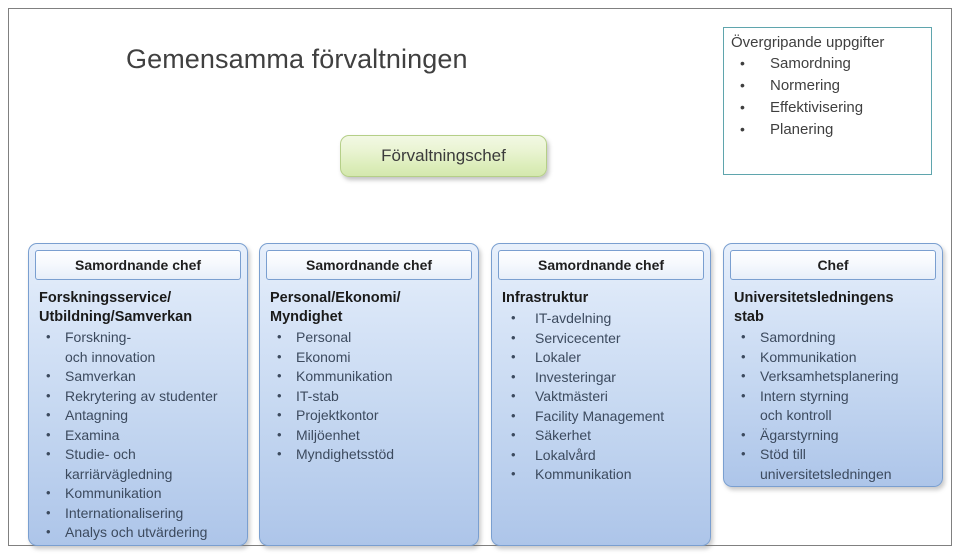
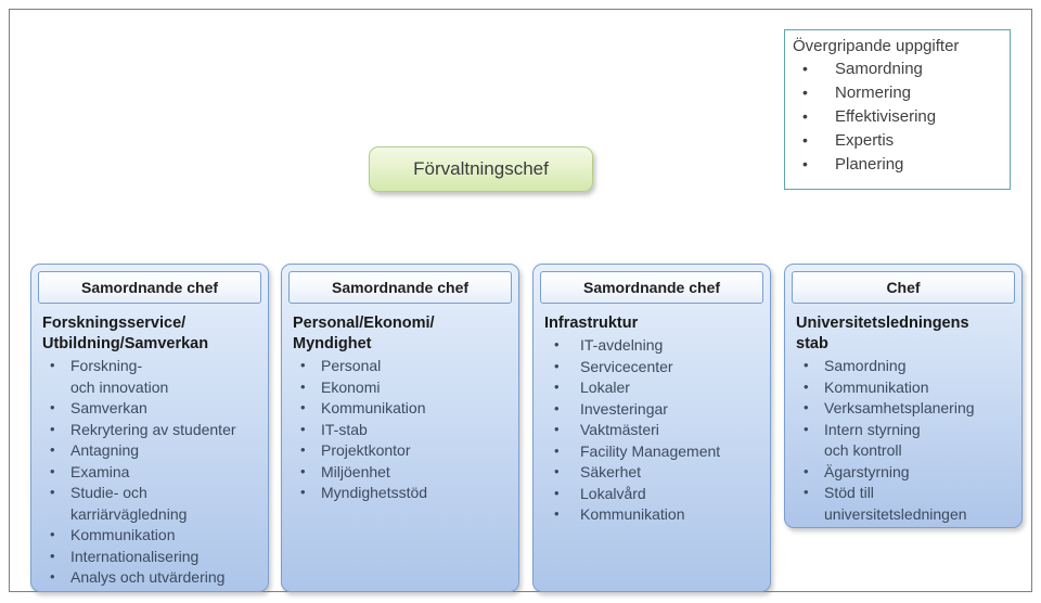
- Gemensamma förvaltningen
  Förvaltningschef
  Övergripande uppgifter
  Samordning
  Normering
  Effektivisering
+ Expertis
  Planering
  Samordnande chef
  Forskningsservice/
  Utbildning/Samverkan
  Forskning-
  och innovation
  Samverkan
  Rekrytering av studenter
  Antagning
  Examina
  Studie- och
  karriärvägledning
  Kommunikation
  Internationalisering
  Analys och utvärdering
  Samordnande chef
  Personal/Ekonomi/
  Myndighet
  Personal
  Ekonomi
  Kommunikation
  IT-stab
  Projektkontor
  Miljöenhet
  Myndighetsstöd
  Samordnande chef
  Infrastruktur
  IT-avdelning
  Servicecenter
  Lokaler
  Investeringar
  Vaktmästeri
  Facility Management
  Säkerhet
  Lokalvård
  Kommunikation
  Chef
  Universitetsledningens
  stab
  Samordning
  Kommunikation
  Verksamhetsplanering
  Intern styrning
  och kontroll
  Ägarstyrning
  Stöd till
  universitetsledningen
